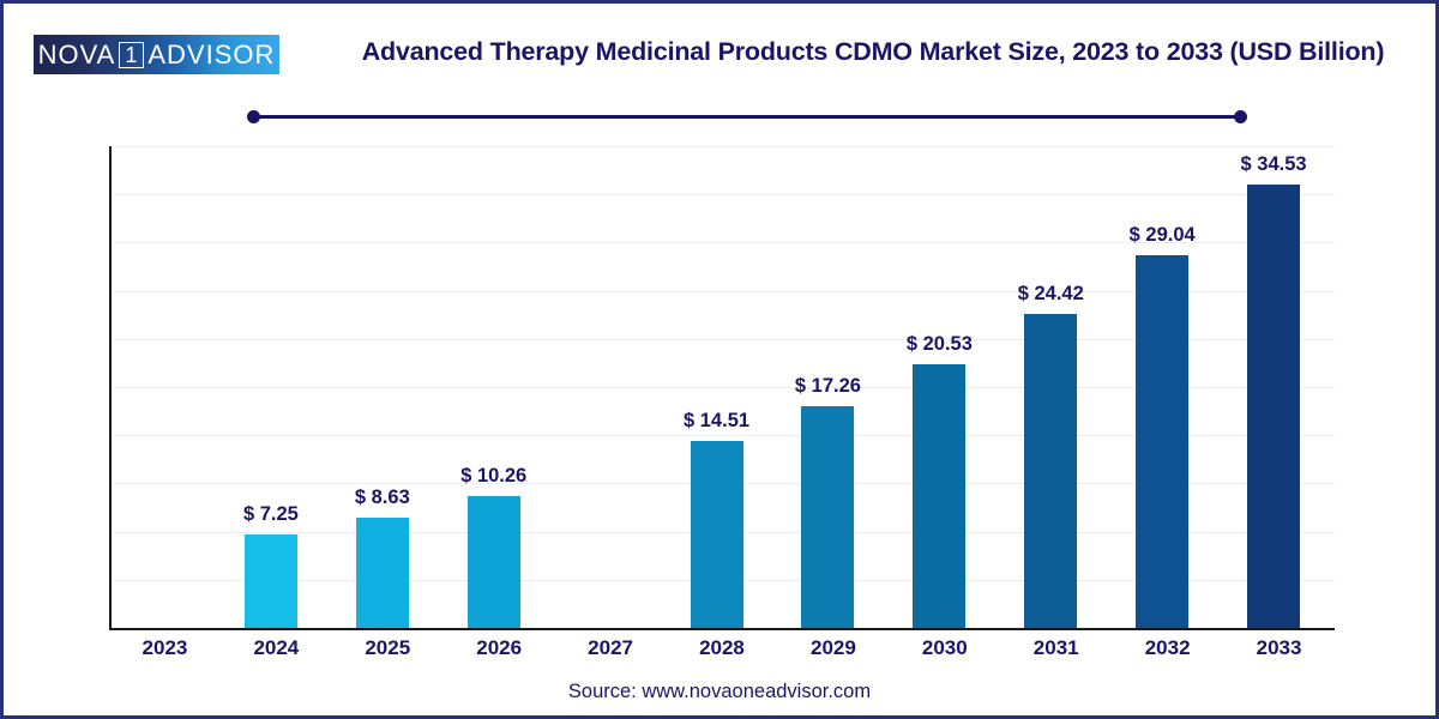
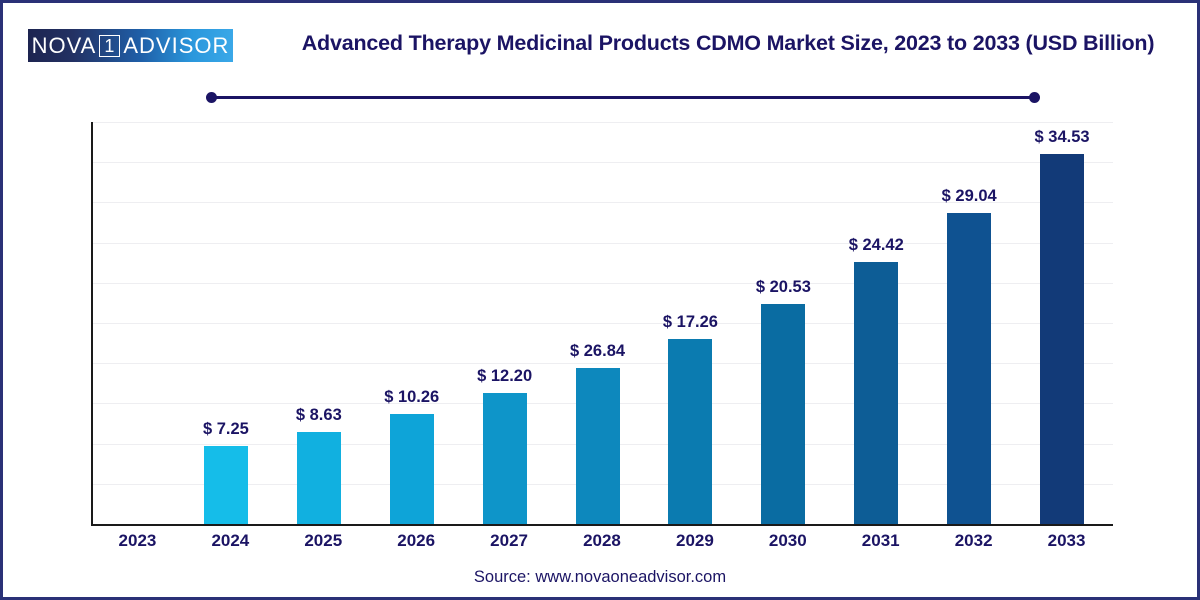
  NOVA
  1
  ADVISOR
  Advanced Therapy Medicinal Products CDMO Market Size, 2023 to 2033 (USD Billion)
  $ 7.25
  $ 8.63
  $ 10.26
+ $ 12.20
- $ 14.51
+ $ 26.84
  $ 17.26
  $ 20.53
  $ 24.42
  $ 29.04
  $ 34.53
  2023
  2024
  2025
  2026
  2027
  2028
  2029
  2030
  2031
  2032
  2033
  Source: www.novaoneadvisor.com
